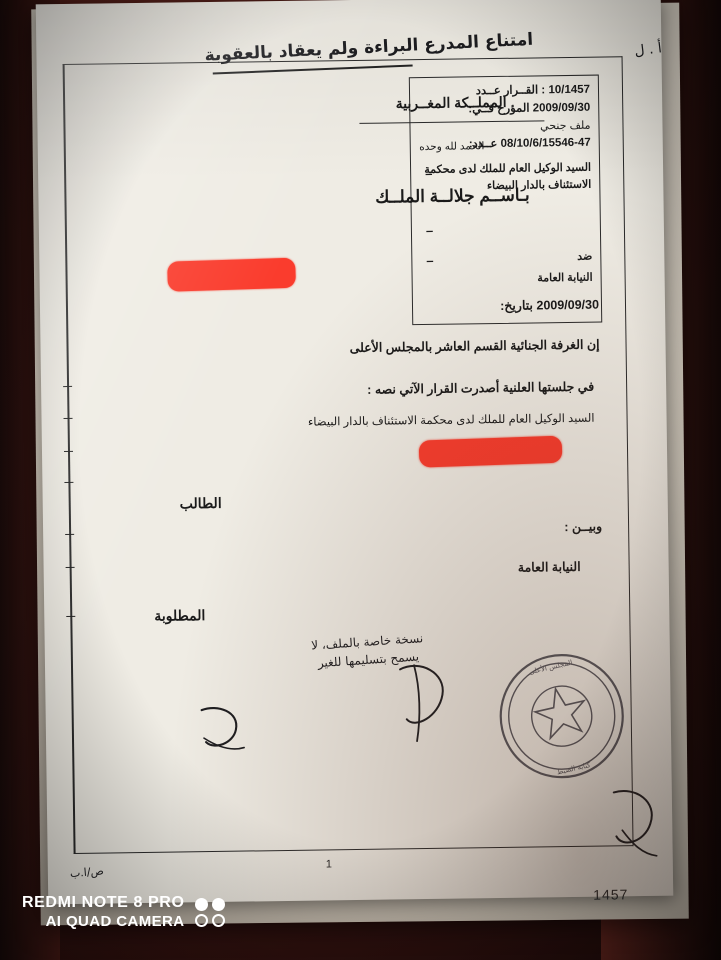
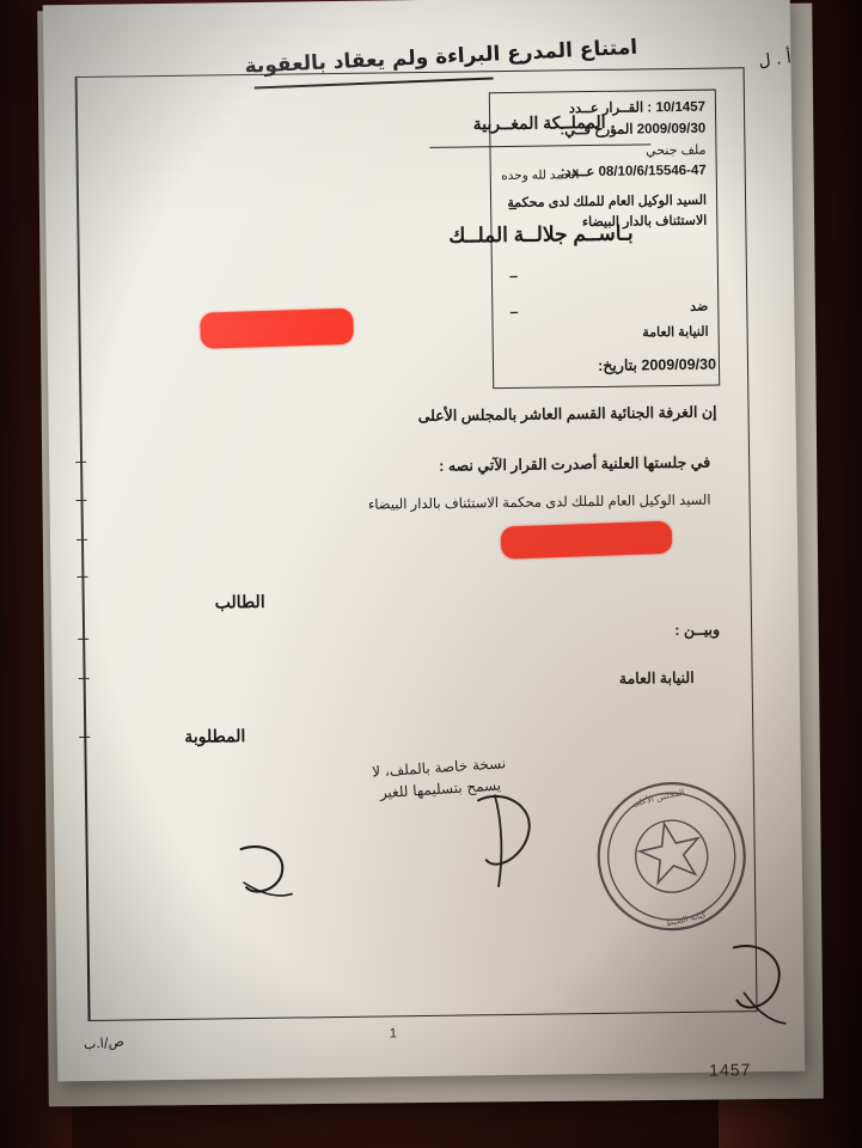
- REDMI NOTE 8 PRO
- AI QUAD CAMERA
